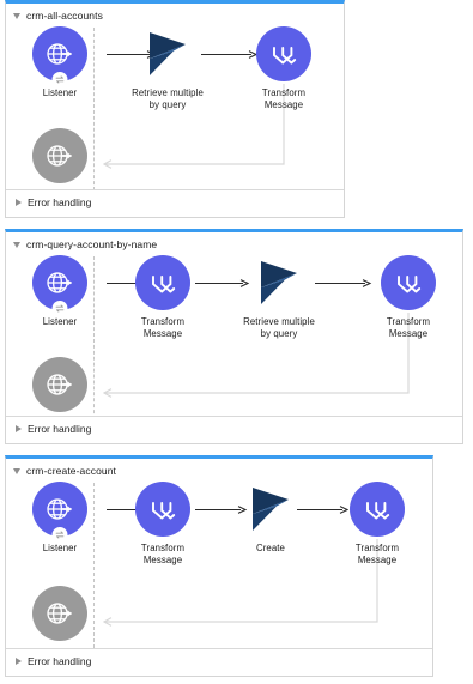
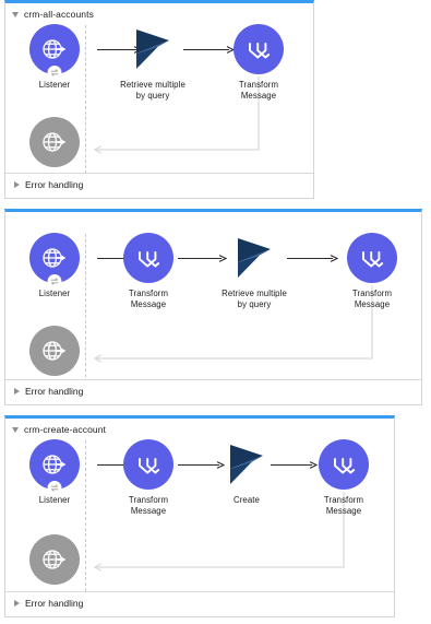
  crm-all-accounts
  Listener
  Retrieve multiple
  by query
  Transform
  Message
  Error handling
- crm-query-account-by-name
  Listener
  Transform
  Message
  Retrieve multiple
  by query
  Transform
  Message
  Error handling
  crm-create-account
  Listener
  Transform
  Message
  Create
  Transform
  Message
  Error handling
